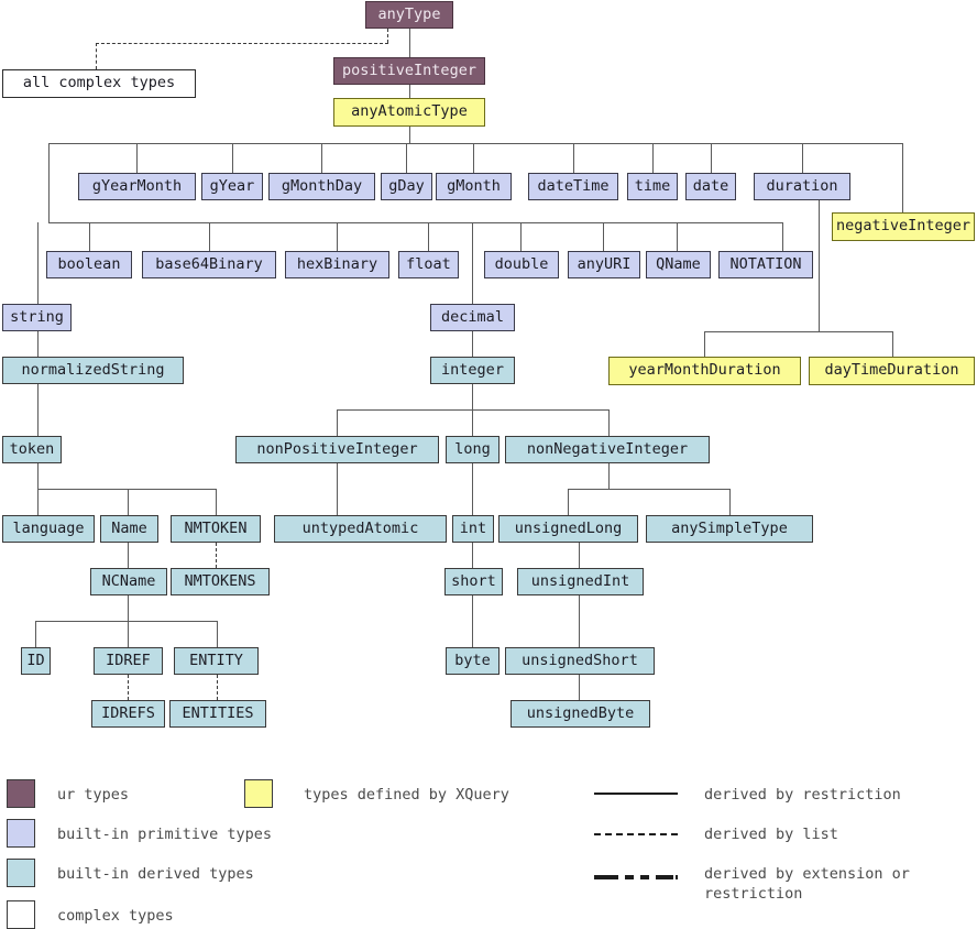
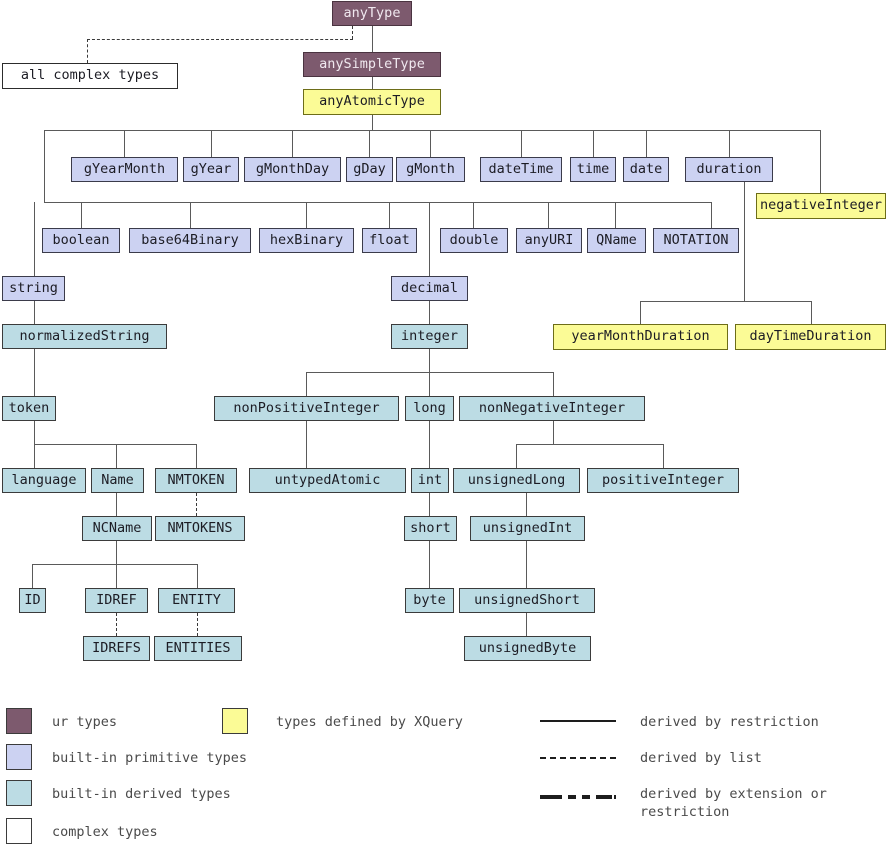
  anyType
  all complex types
- positiveInteger
+ anySimpleType
  anyAtomicType
  gYearMonth
  gYear
  gMonthDay
  gDay
  gMonth
  dateTime
  time
  date
  duration
  negativeInteger
  boolean
  base64Binary
  hexBinary
  float
  double
  anyURI
  QName
  NOTATION
  string
  decimal
  normalizedString
  integer
  yearMonthDuration
  dayTimeDuration
  token
  nonPositiveInteger
  long
  nonNegativeInteger
  language
  Name
  NMTOKEN
  untypedAtomic
  int
  unsignedLong
- anySimpleType
+ positiveInteger
  NCName
  NMTOKENS
  short
  unsignedInt
  ID
  IDREF
  ENTITY
  byte
  unsignedShort
  IDREFS
  ENTITIES
  unsignedByte
  ur types
  built-in primitive types
  built-in derived types
  complex types
  types defined by XQuery
  derived by restriction
  derived by list
  derived by extension or
  restriction
